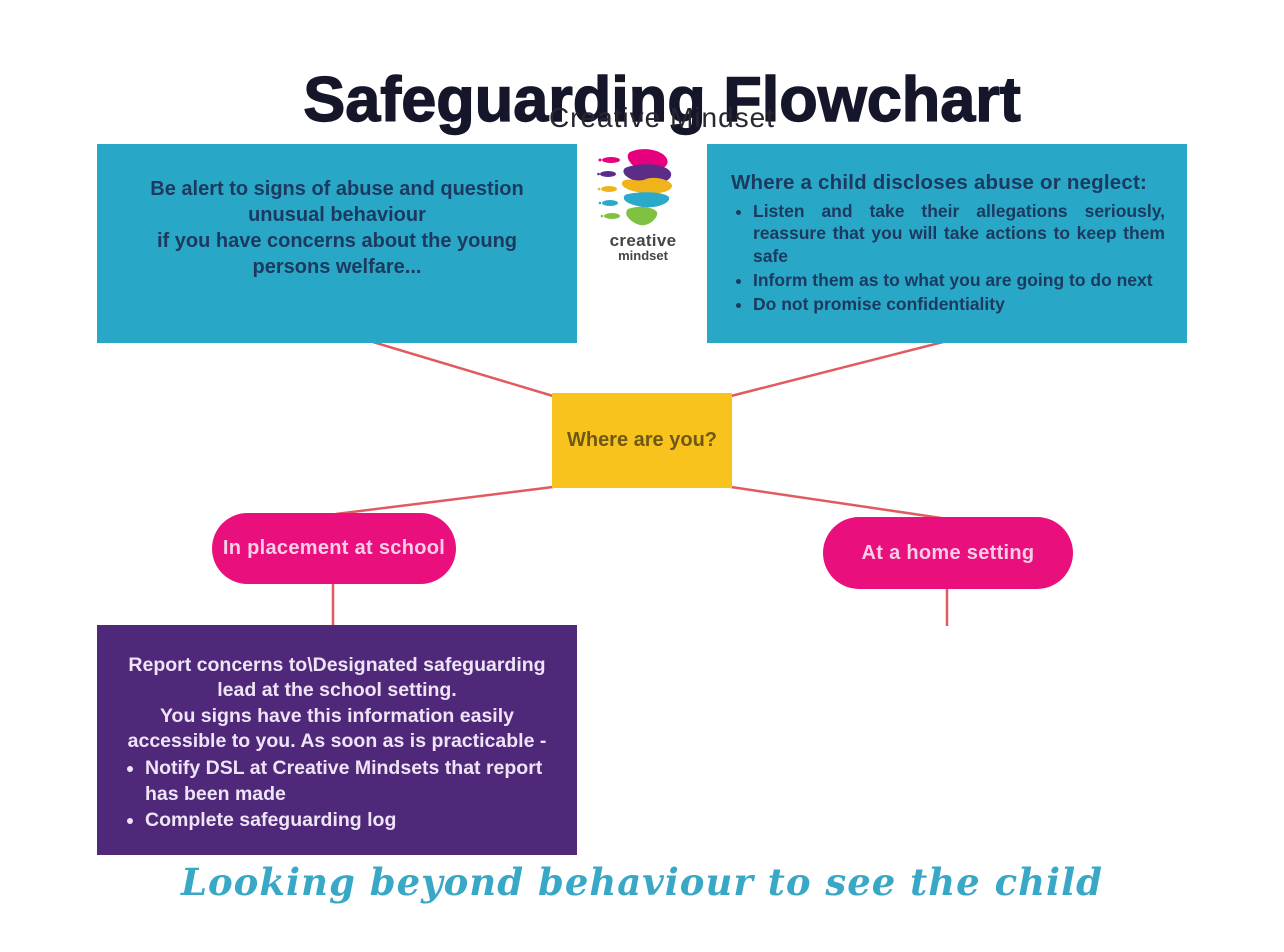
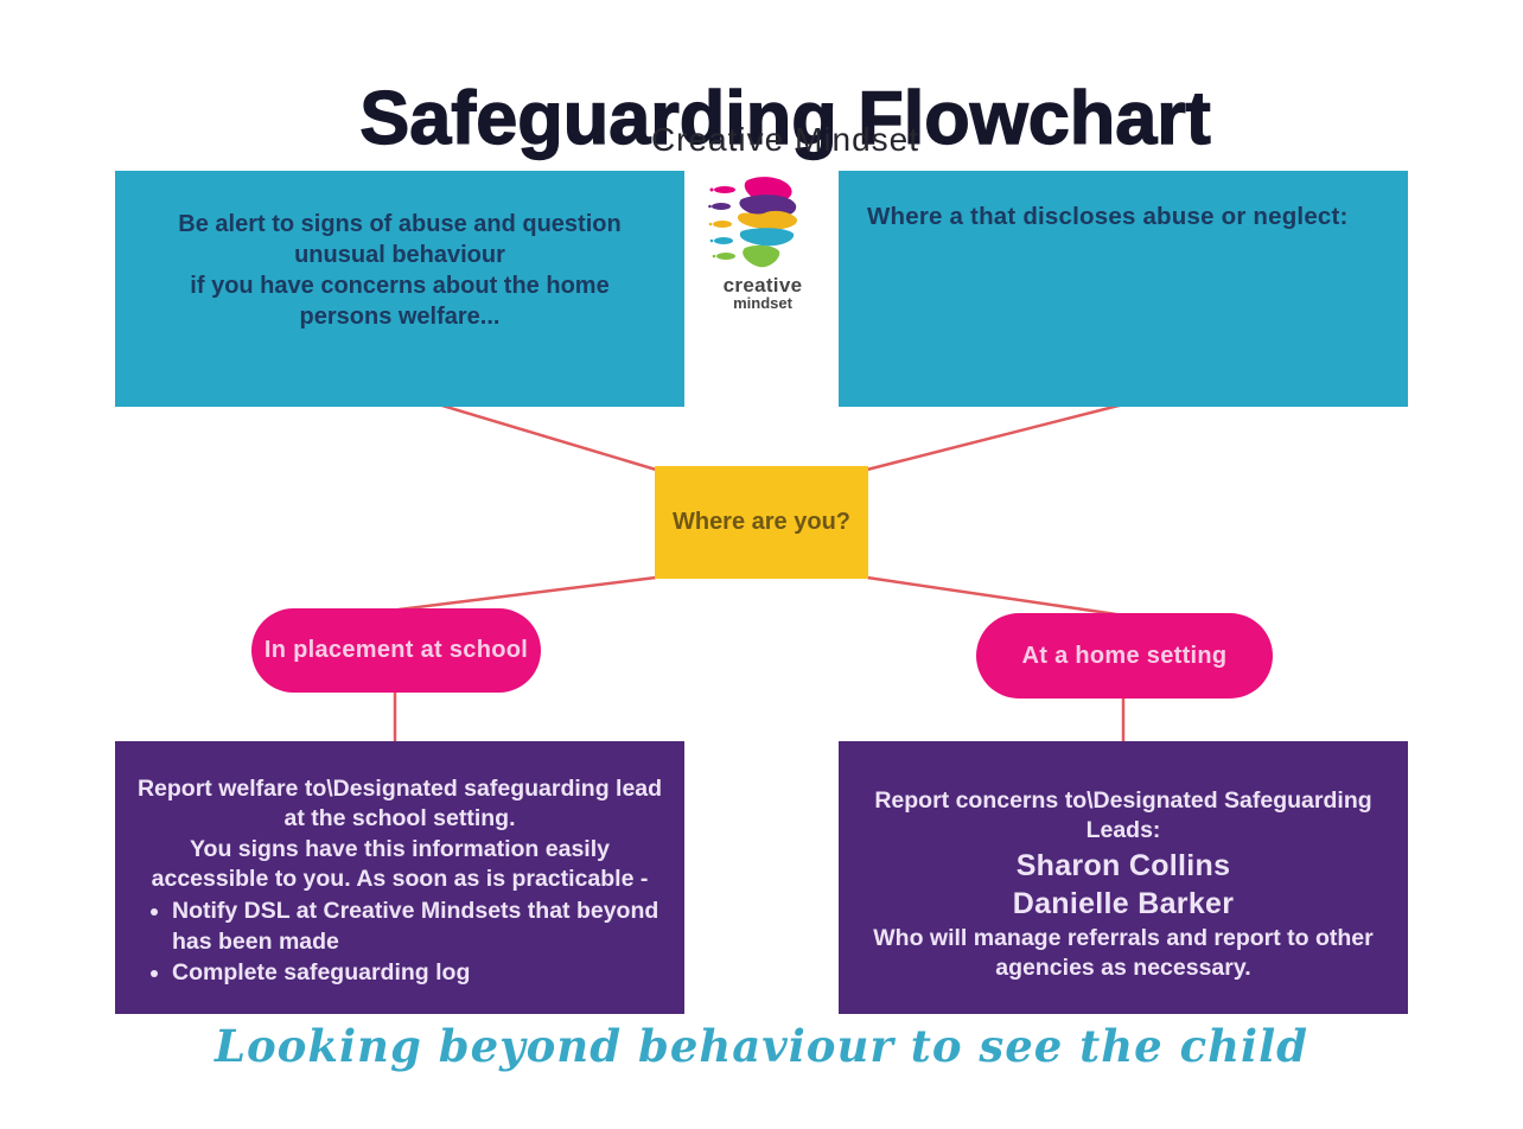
  Safeguarding Flowchart
  Creative Mindset
  Be alert to signs of abuse and question unusual behaviour
- if you have concerns about the young persons welfare...
+ if you have concerns about the home persons welfare...
  creative
  mindset
- Where a child discloses abuse or neglect:
+ Where a that discloses abuse or neglect:
- Listen and take their allegations seriously, reassure that you will take actions to keep them safe
- Inform them as to what you are going to do next
- Do not promise confidentiality
  Where are you?
  In placement at school
  At a home setting
- Report concerns to\Designated safeguarding lead at the school setting.
+ Report welfare to\Designated safeguarding lead at the school setting.
  You signs have this information easily accessible to you. As soon as is practicable -
- Notify DSL at Creative Mindsets that report has been made
+ Notify DSL at Creative Mindsets that beyond has been made
  Complete safeguarding log
+ Report concerns to\Designated Safeguarding Leads:
+ Sharon Collins
+ Danielle Barker
+ Who will manage referrals and report to other agencies as necessary.
  Looking beyond behaviour to see the child
